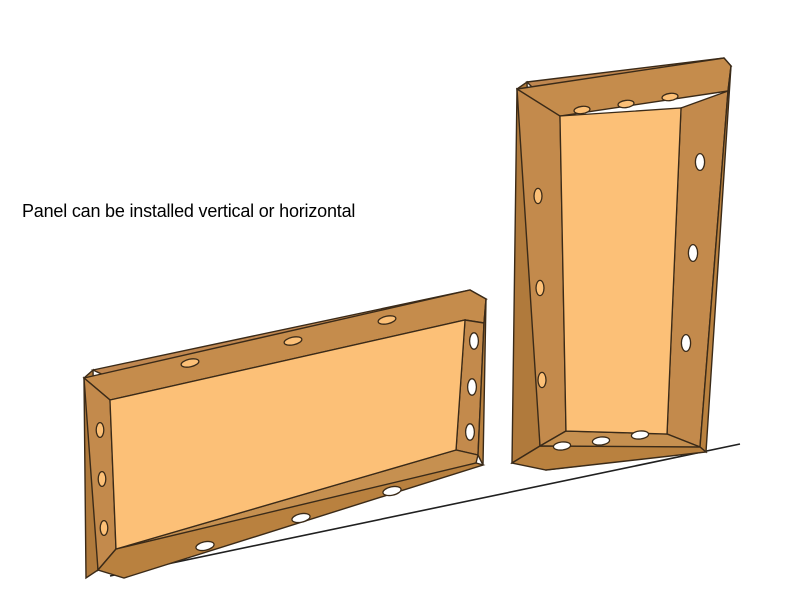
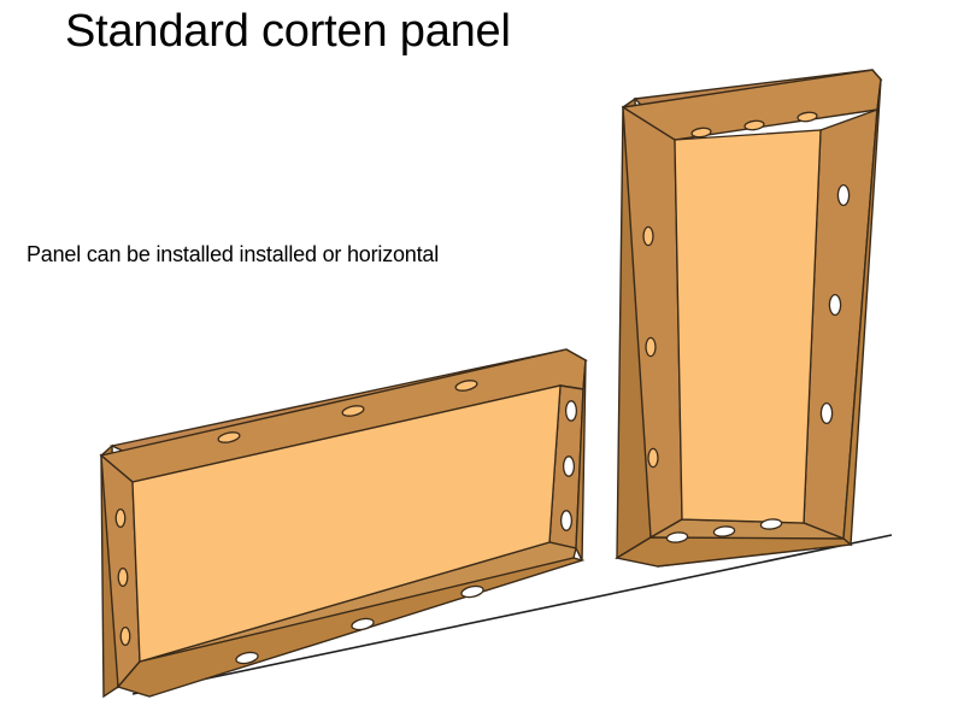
+ Standard corten panel
- Panel can be installed vertical or horizontal
+ Panel can be installed installed or horizontal
